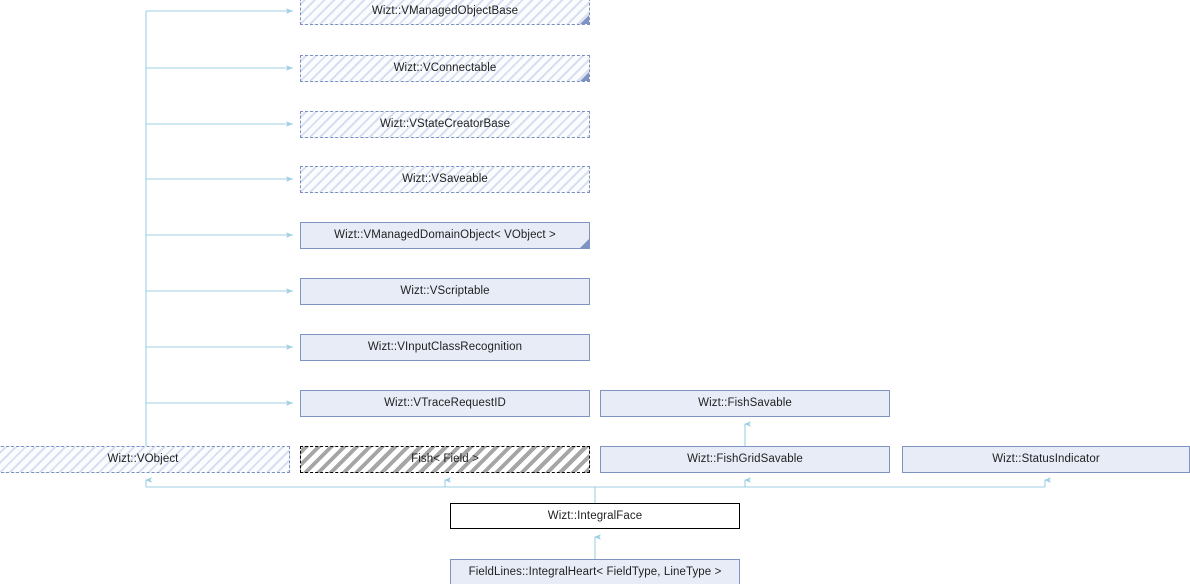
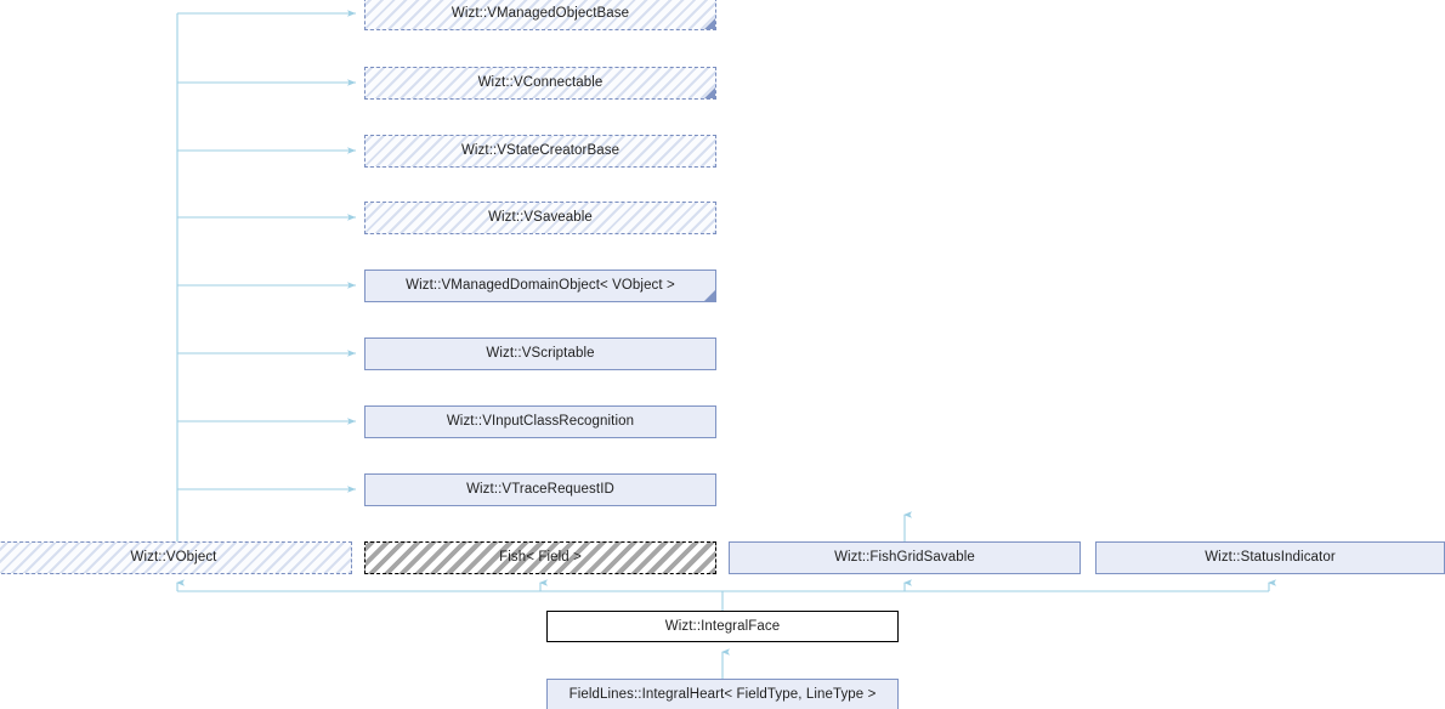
  Wizt::VManagedObjectBase
  Wizt::VConnectable
  Wizt::VStateCreatorBase
  Wizt::VSaveable
  Wizt::VManagedDomainObject< VObject >
  Wizt::VScriptable
  Wizt::VInputClassRecognition
  Wizt::VTraceRequestID
- Wizt::FishSavable
  Wizt::VObject
  Fish< Field >
  Wizt::FishGridSavable
  Wizt::StatusIndicator
  Wizt::IntegralFace
  FieldLines::IntegralHeart< FieldType, LineType >
